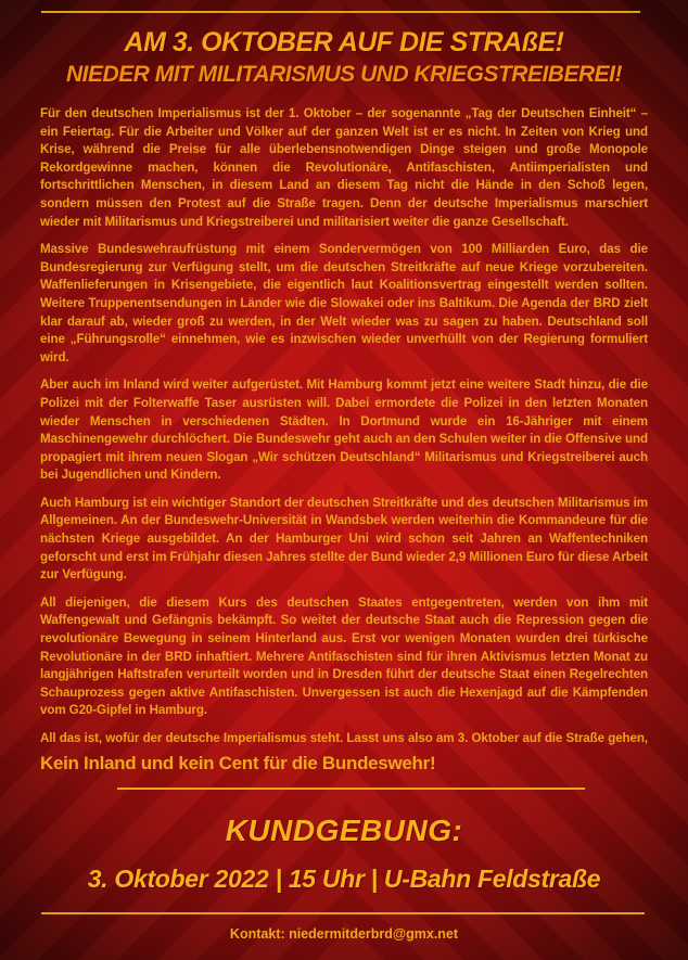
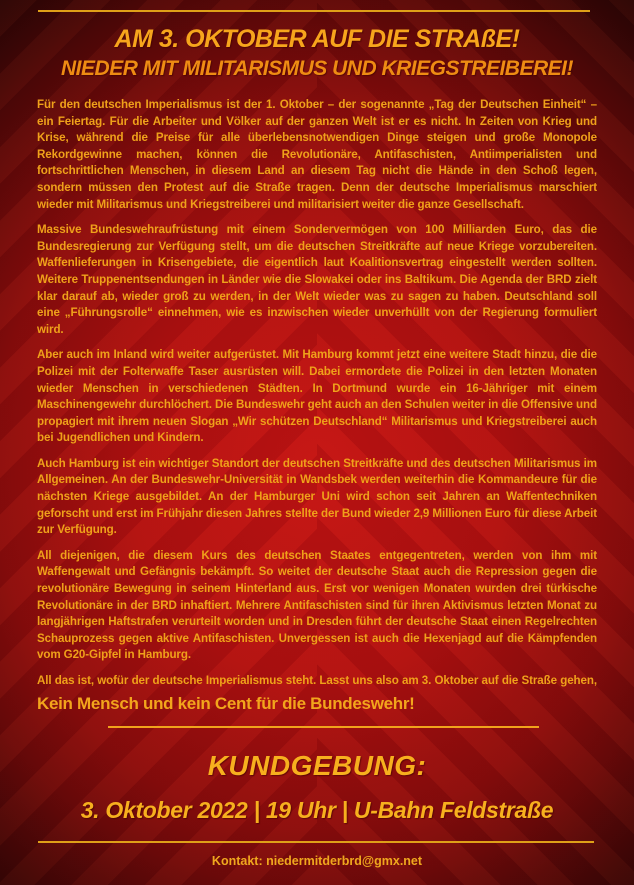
  AM 3. OKTOBER AUF DIE STRAßE!
  NIEDER MIT MILITARISMUS UND KRIEGSTREIBEREI!
  Für den deutschen Imperialismus ist der 1. Oktober – der sogenannte „Tag der Deutschen Einheit“ – ein Feiertag. Für die Arbeiter und Völker auf der ganzen Welt ist er es nicht. In Zeiten von Krieg und Krise, während die Preise für alle überlebensnotwendigen Dinge steigen und große Monopole Rekordgewinne machen, können die Revolutionäre, Antifaschisten, Antiimperialisten und fortschrittlichen Menschen, in diesem Land an diesem Tag nicht die Hände in den Schoß legen, sondern müssen den Protest auf die Straße tragen. Denn der deutsche Imperialismus marschiert wieder mit Militarismus und Kriegstreiberei und militarisiert weiter die ganze Gesellschaft.
  Massive Bundeswehraufrüstung mit einem Sondervermögen von 100 Milliarden Euro, das die Bundesregierung zur Verfügung stellt, um die deutschen Streitkräfte auf neue Kriege vorzubereiten. Waffenlieferungen in Krisengebiete, die eigentlich laut Koalitionsvertrag eingestellt werden sollten. Weitere Truppenentsendungen in Länder wie die Slowakei oder ins Baltikum. Die Agenda der BRD zielt klar darauf ab, wieder groß zu werden, in der Welt wieder was zu sagen zu haben. Deutschland soll eine „Führungsrolle“ einnehmen, wie es inzwischen wieder unverhüllt von der Regierung formuliert wird.
  Aber auch im Inland wird weiter aufgerüstet. Mit Hamburg kommt jetzt eine weitere Stadt hinzu, die die Polizei mit der Folterwaffe Taser ausrüsten will. Dabei ermordete die Polizei in den letzten Monaten wieder Menschen in verschiedenen Städten. In Dortmund wurde ein 16-Jähriger mit einem Maschinengewehr durchlöchert. Die Bundeswehr geht auch an den Schulen weiter in die Offensive und propagiert mit ihrem neuen Slogan „Wir schützen Deutschland“ Militarismus und Kriegstreiberei auch bei Jugendlichen und Kindern.
  Auch Hamburg ist ein wichtiger Standort der deutschen Streitkräfte und des deutschen Militarismus im Allgemeinen. An der Bundeswehr-Universität in Wandsbek werden weiterhin die Kommandeure für die nächsten Kriege ausgebildet. An der Hamburger Uni wird schon seit Jahren an Waffentechniken geforscht und erst im Frühjahr diesen Jahres stellte der Bund wieder 2,9 Millionen Euro für diese Arbeit zur Verfügung.
  All diejenigen, die diesem Kurs des deutschen Staates entgegentreten, werden von ihm mit Waffengewalt und Gefängnis bekämpft. So weitet der deutsche Staat auch die Repression gegen die revolutionäre Bewegung in seinem Hinterland aus. Erst vor wenigen Monaten wurden drei türkische Revolutionäre in der BRD inhaftiert. Mehrere Antifaschisten sind für ihren Aktivismus letzten Monat zu langjährigen Haftstrafen verurteilt worden und in Dresden führt der deutsche Staat einen Regelrechten Schauprozess gegen aktive Antifaschisten. Unvergessen ist auch die Hexenjagd auf die Kämpfenden vom G20-Gipfel in Hamburg.
- Kein Inland und kein Cent für die Bundeswehr!
+ Kein Mensch und kein Cent für die Bundeswehr!
  KUNDGEBUNG:
- 3. Oktober 2022 | 15 Uhr | U-Bahn Feldstraße
+ 3. Oktober 2022 | 19 Uhr | U-Bahn Feldstraße
  Kontakt: niedermitderbrd@gmx.net
